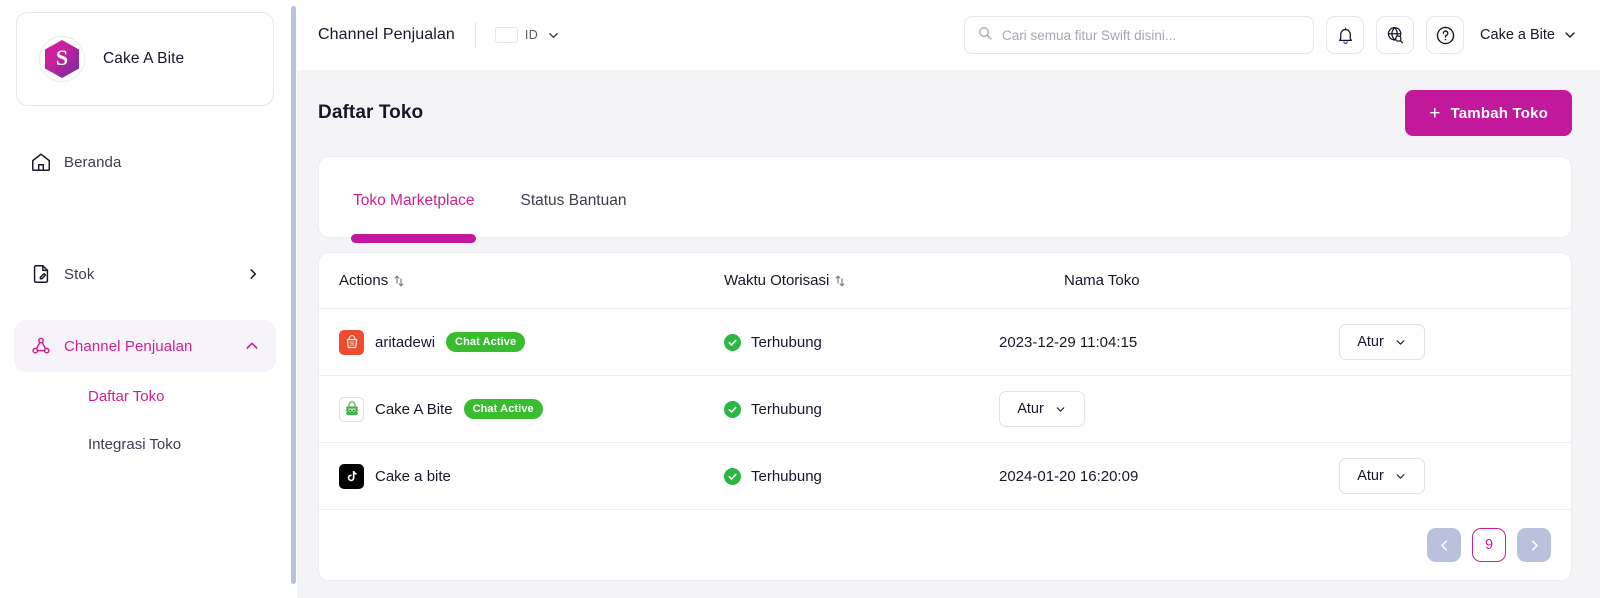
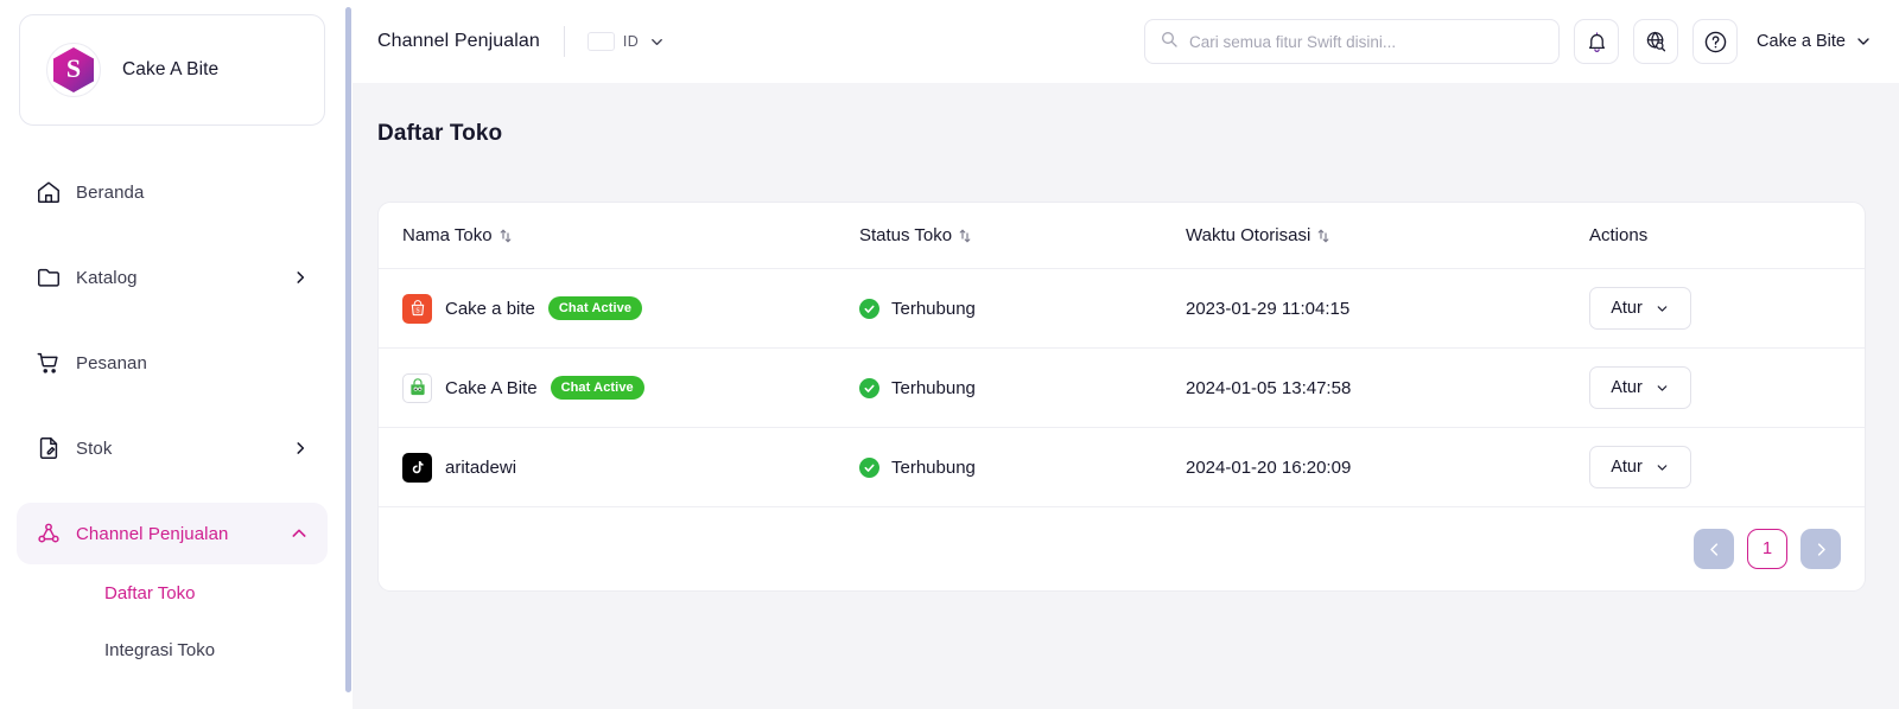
  S
  Cake A Bite
  Beranda
+ Katalog
+ Pesanan
  Stok
  Channel Penjualan
  Daftar Toko
  Integrasi Toko
  Channel Penjualan
  ID
  Cari semua fitur Swift disini...
  Cake a Bite
  Daftar Toko
- +
- Tambah Toko
- Toko Marketplace
- Status Bantuan
- Actions
+ Nama Toko
+ Status Toko
  Waktu Otorisasi
- Nama Toko
+ Actions
- aritadewi
+ Cake a bite
  Chat Active
  Terhubung
- 2023-12-29 11:04:15
+ 2023-01-29 11:04:15
  Atur
  Cake A Bite
  Chat Active
  Terhubung
+ 2024-01-05 13:47:58
  Atur
- Cake a bite
+ aritadewi
  Terhubung
  2024-01-20 16:20:09
  Atur
- 9
+ 1
